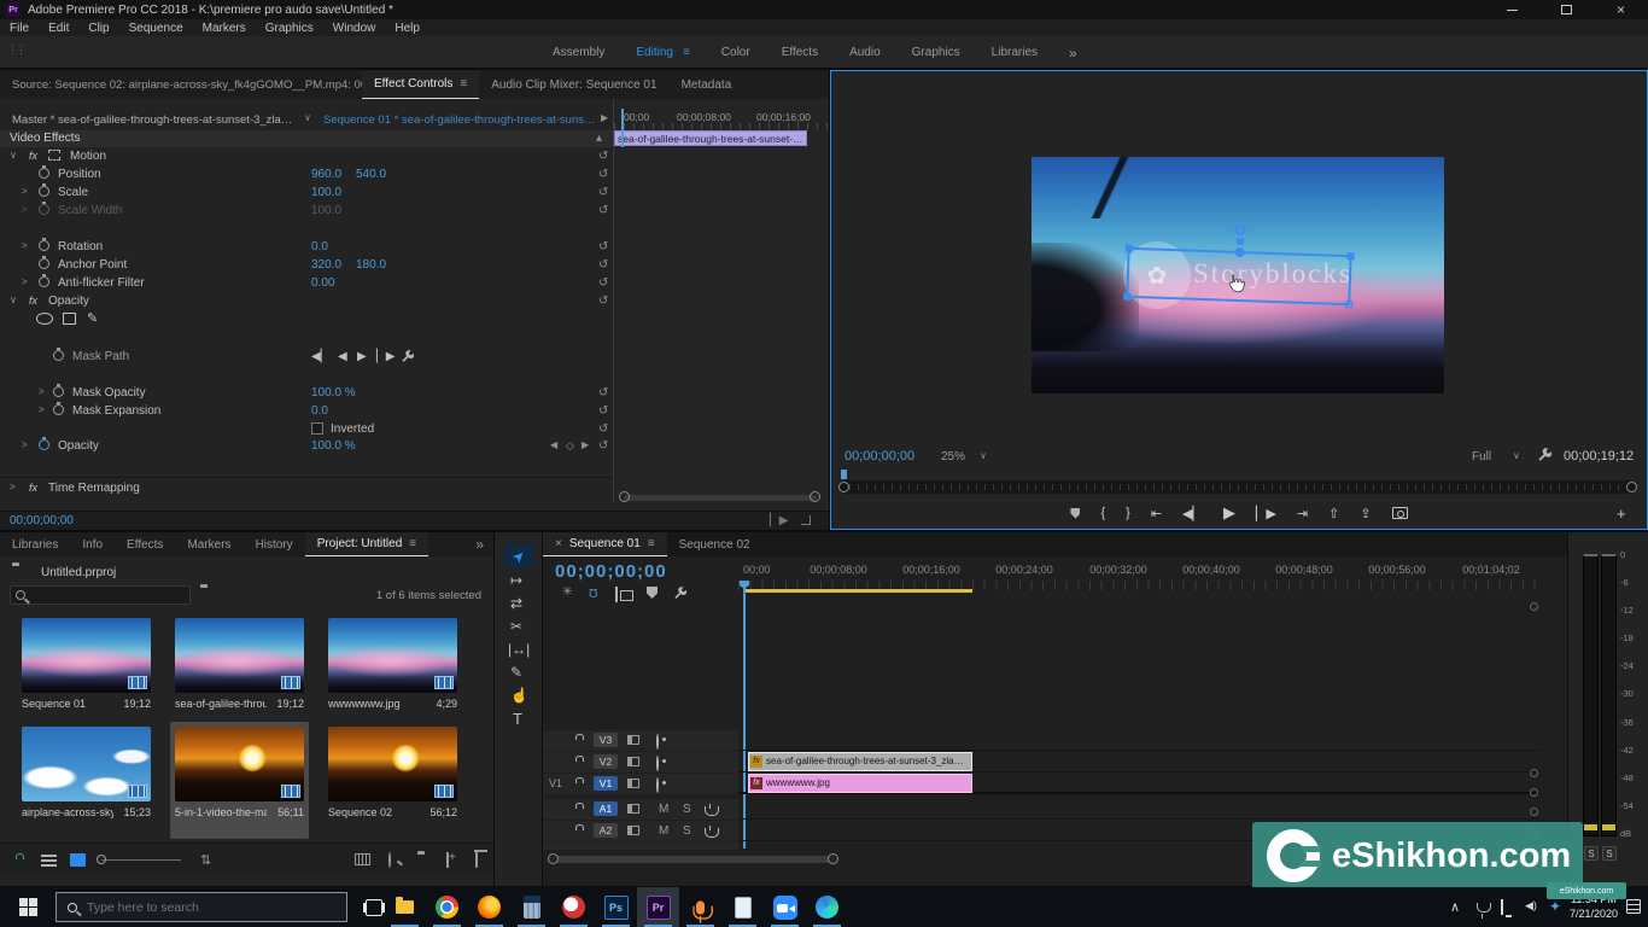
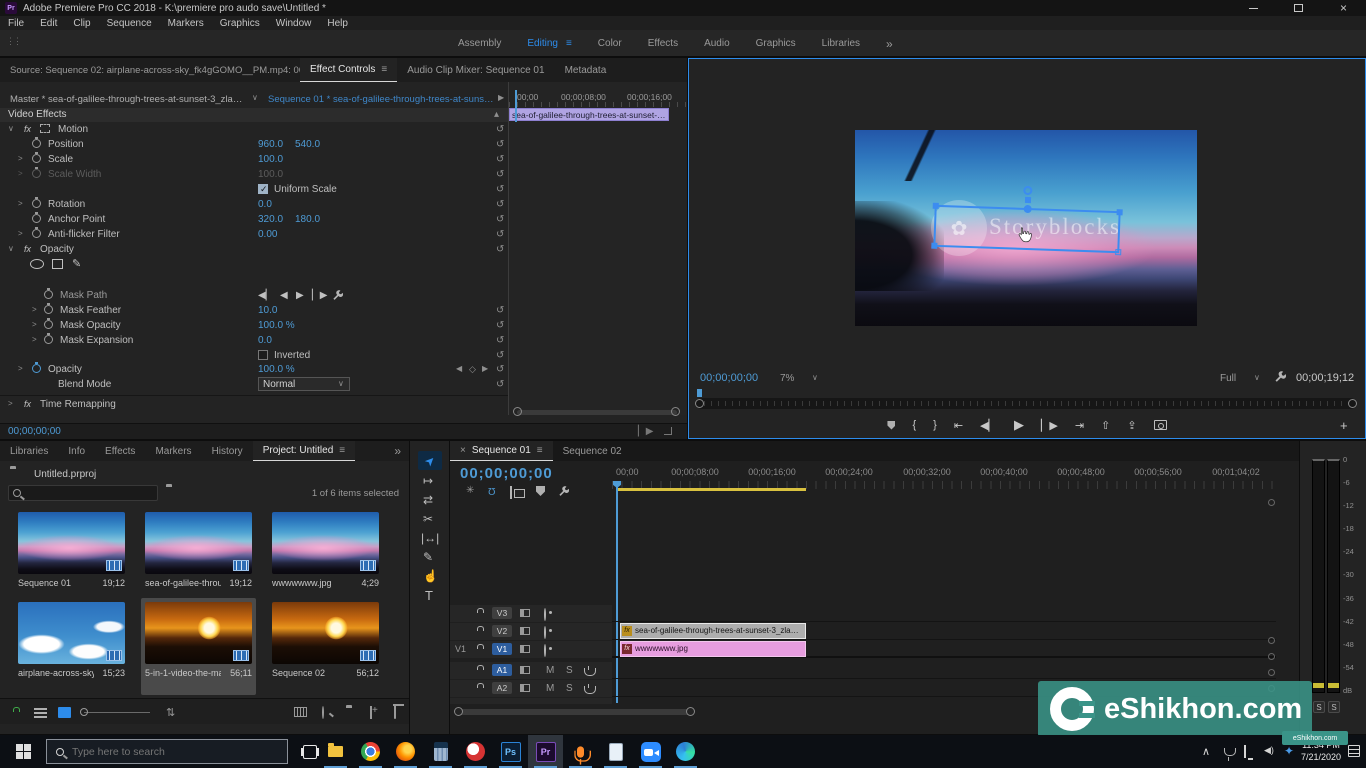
  Adobe Premiere Pro CC 2018 - K:\premiere pro audo save\Untitled *
  File
  Edit
  Clip
  Sequence
  Markers
  Graphics
  Window
  Help
  Assembly
  Editing
  Color
  Effects
  Audio
  Graphics
  Libraries
  »
  Source: Sequence 02: airplane-across-sky_fk4gGOMO__PM.mp4: 0
  Effect Controls
  Audio Clip Mixer: Sequence 01
  Metadata
  Master * sea-of-galilee-through-trees-at-sunset-3_zlagni
  Sequence 01 * sea-of-galilee-through-trees-at-sunset-
  Video Effects
  fx
  Motion
  Position
  960.0
  540.0
  Scale
  100.0
  Scale Width
  100.0
+ Uniform Scale
  Rotation
  0.0
  Anchor Point
  320.0
  180.0
  Anti-flicker Filter
  0.00
  fx
  Opacity
  Mask Path
+ Mask Feather
+ 10.0
  Mask Opacity
  100.0 %
  Mask Expansion
  0.0
  Inverted
  Opacity
  100.0 %
+ Blend Mode
+ Normal
  fx
  Time Remapping
  00;00
  00;00;08;00
  00;00;16;00
  ea-of-galilee-through-trees-at-sunset-3_z
  00;00;00;00
  ✿
  Storyblocks
  00;00;00;00
- 25%
+ 7%
  Full
  00;00;19;12
  Libraries
  Info
  Effects
  Markers
  History
  Project: Untitled
  »
  Untitled.prproj
  1 of 6 items selected
  Sequence 01
  19;12
  sea-of-galilee-throu
  19;12
  wwwwwww.jpg
  4;29
  airplane-across-sky
  15;23
  56;11
  Sequence 02
  56;12
  |↔|
  T
  Sequence 01
  Sequence 02
  00;00;00;00
  00;00
  00;00;08;00
  00;00;16;00
  00;00;24;00
  00;00;32;00
  00;00;40;00
  00;00;48;00
  00;00;56;00
  00;01;04;02
  V3
  V2
  sea-of-galilee-through-trees-at-sunset-3_zlagni_
  V1
  V1
  wwwwwww.jpg
  A1
  M
  S
  A2
  M
  S
  0
  -6
  -12
  -18
  -24
  -30
  -36
  -42
  -48
  -54
  dB
  S
  S
  eShikhon.com
  Type here to search
  Ps
  Pr
  11:34 PM
  7/21/2020
